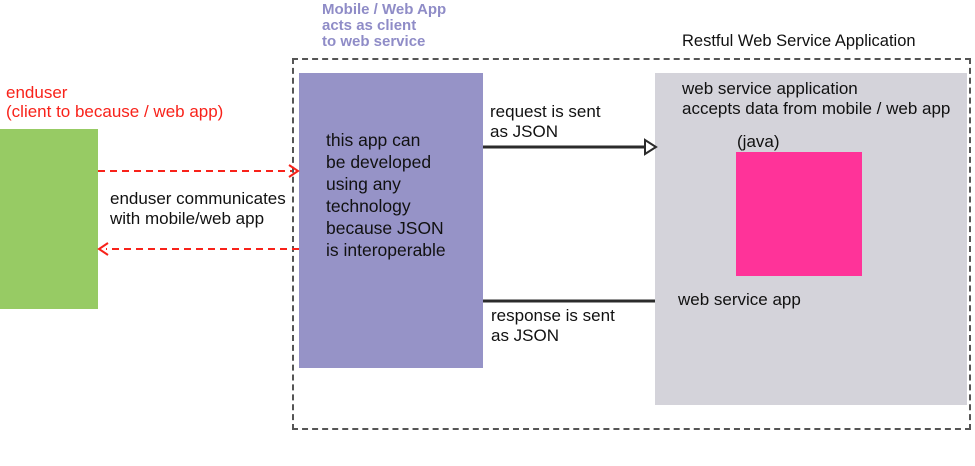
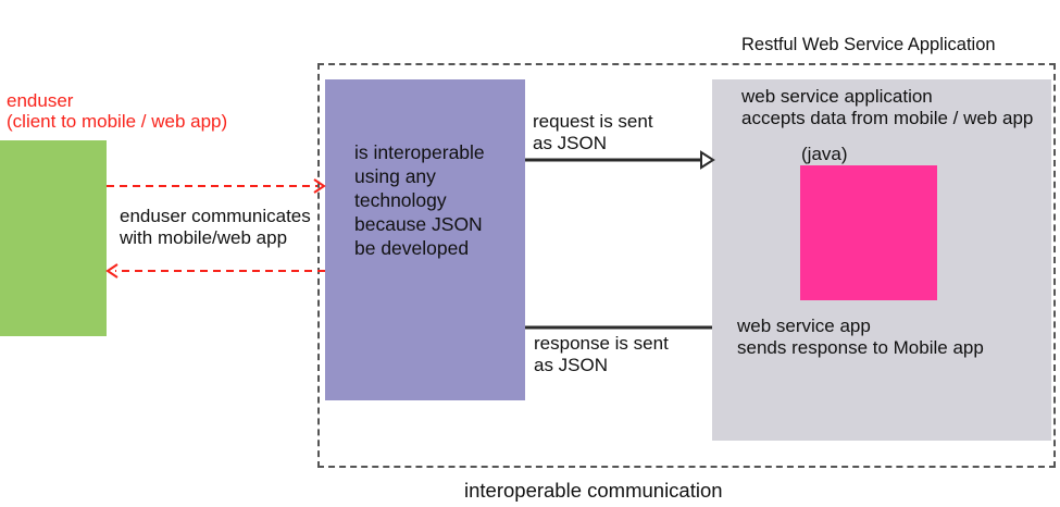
- Mobile / Web App
- acts as client
- to web service
  Restful Web Service Application
  enduser
- (client to because / web app)
+ (client to mobile / web app)
  enduser communicates
  with mobile/web app
- this app can
- be developed
+ is interoperable
  using any
  technology
  because JSON
- is interoperable
+ be developed
  request is sent
  as JSON
  response is sent
  as JSON
  web service application
  accepts data from mobile / web app
  (java)
  web service app
+ sends response to Mobile app
+ interoperable communication
